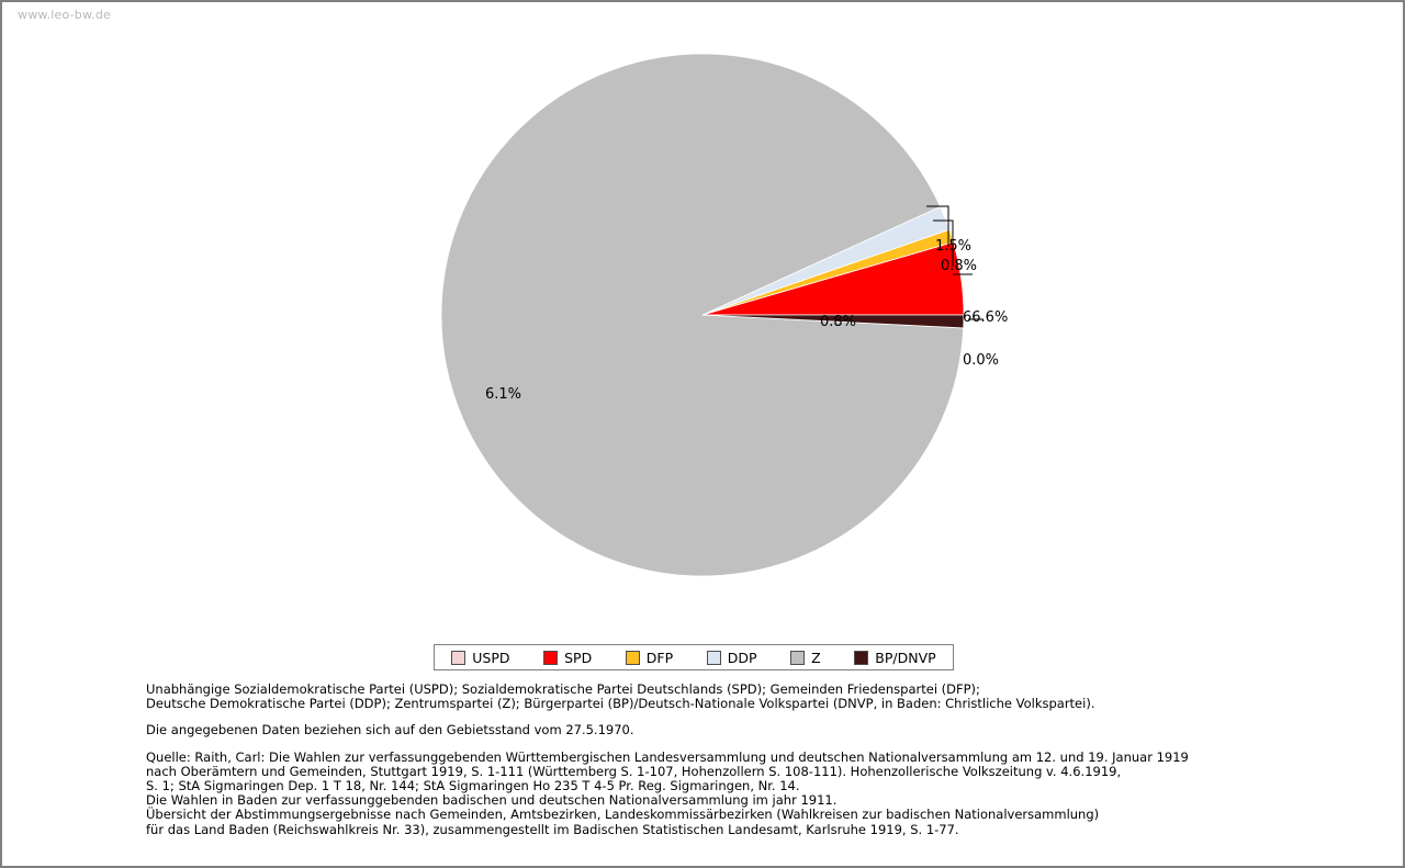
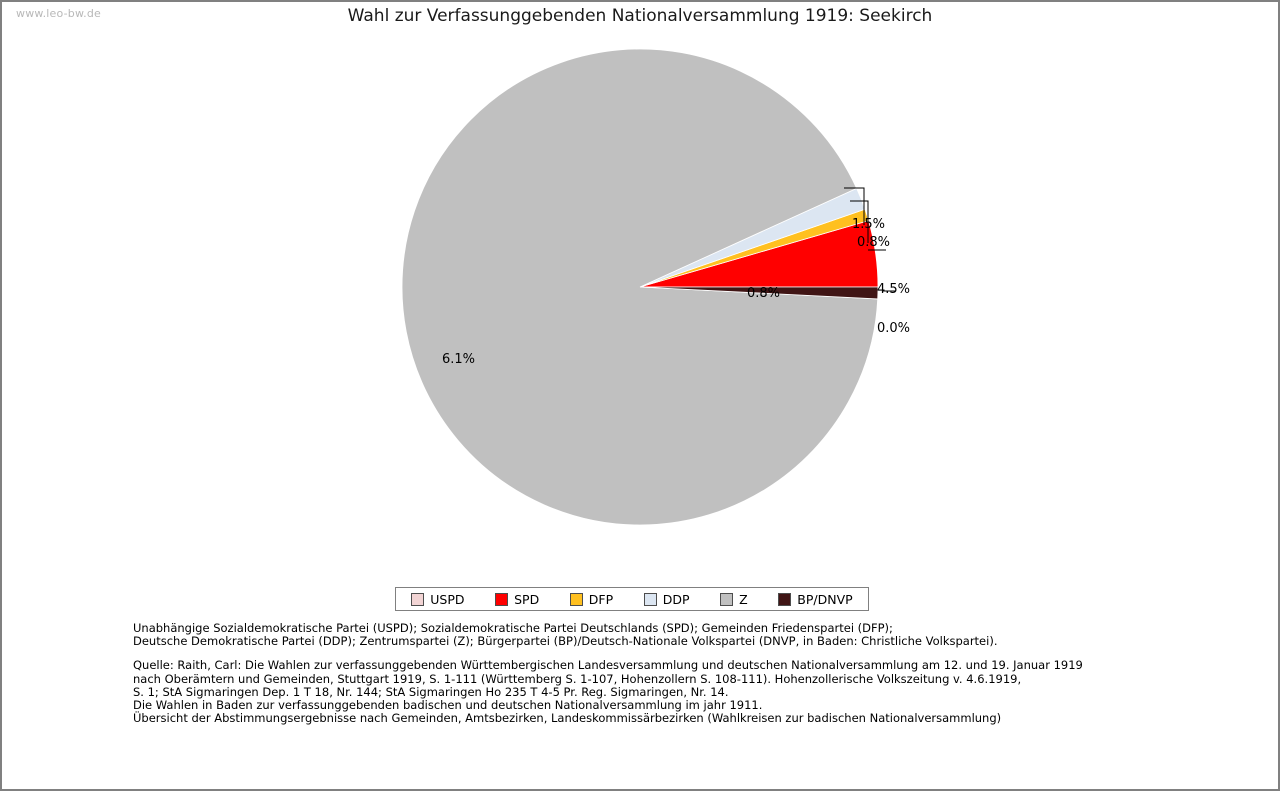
  www.leo-bw.de
+ Wahl zur Verfassunggebenden Nationalversammlung 1919: Seekirch
  0.0%
- 66.6%
+ 4.5%
  0.8%
  1.5%
  6.1%
  0.8%
  USPD
  SPD
  DFP
  DDP
  Z
  BP/DNVP
  Unabhängige Sozialdemokratische Partei (USPD); Sozialdemokratische Partei Deutschlands (SPD); Gemeinden Friedenspartei (DFP);
  Deutsche Demokratische Partei (DDP); Zentrumspartei (Z); Bürgerpartei (BP)/Deutsch-Nationale Volkspartei (DNVP, in Baden: Christliche Volkspartei).
- Die angegebenen Daten beziehen sich auf den Gebietsstand vom 27.5.1970.
  Quelle: Raith, Carl: Die Wahlen zur verfassunggebenden Württembergischen Landesversammlung und deutschen Nationalversammlung am 12. und 19. Januar 1919
  nach Oberämtern und Gemeinden, Stuttgart 1919, S. 1-111 (Württemberg S. 1-107, Hohenzollern S. 108-111). Hohenzollerische Volkszeitung v. 4.6.1919,
  S. 1; StA Sigmaringen Dep. 1 T 18, Nr. 144; StA Sigmaringen Ho 235 T 4-5 Pr. Reg. Sigmaringen, Nr. 14.
  Die Wahlen in Baden zur verfassunggebenden badischen und deutschen Nationalversammlung im jahr 1911.
  Übersicht der Abstimmungsergebnisse nach Gemeinden, Amtsbezirken, Landeskommissärbezirken (Wahlkreisen zur badischen Nationalversammlung)
- für das Land Baden (Reichswahlkreis Nr. 33), zusammengestellt im Badischen Statistischen Landesamt, Karlsruhe 1919, S. 1-77.
